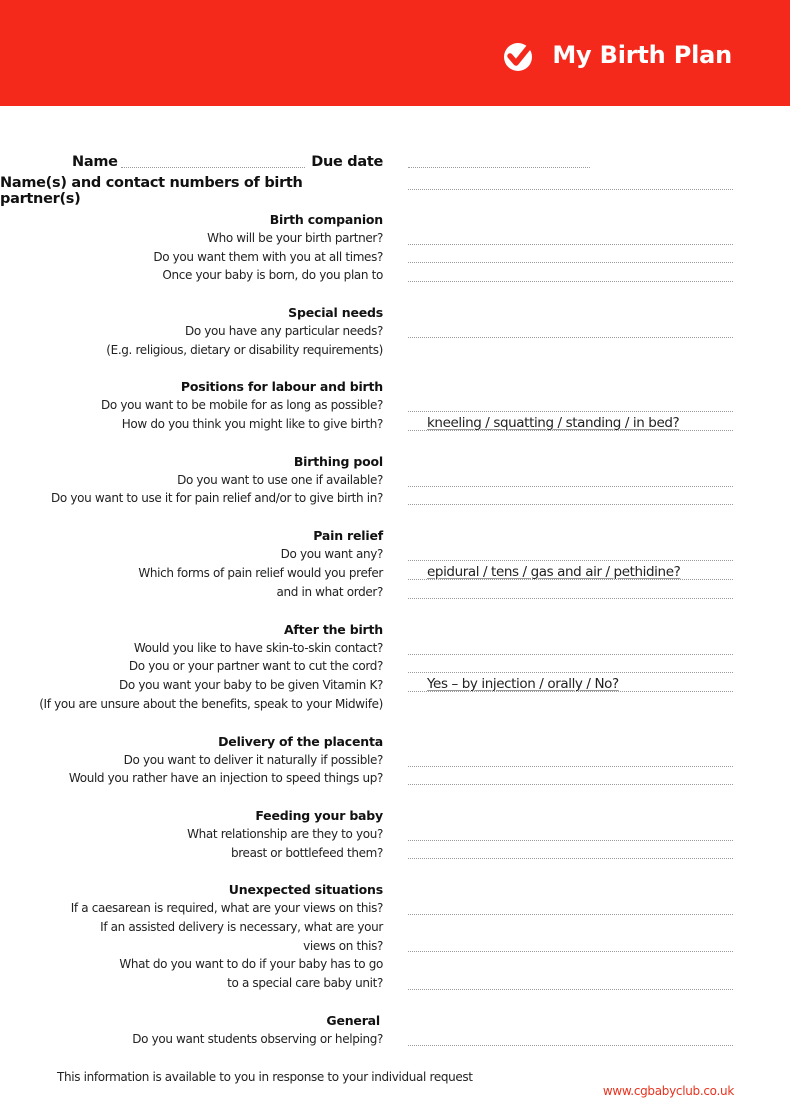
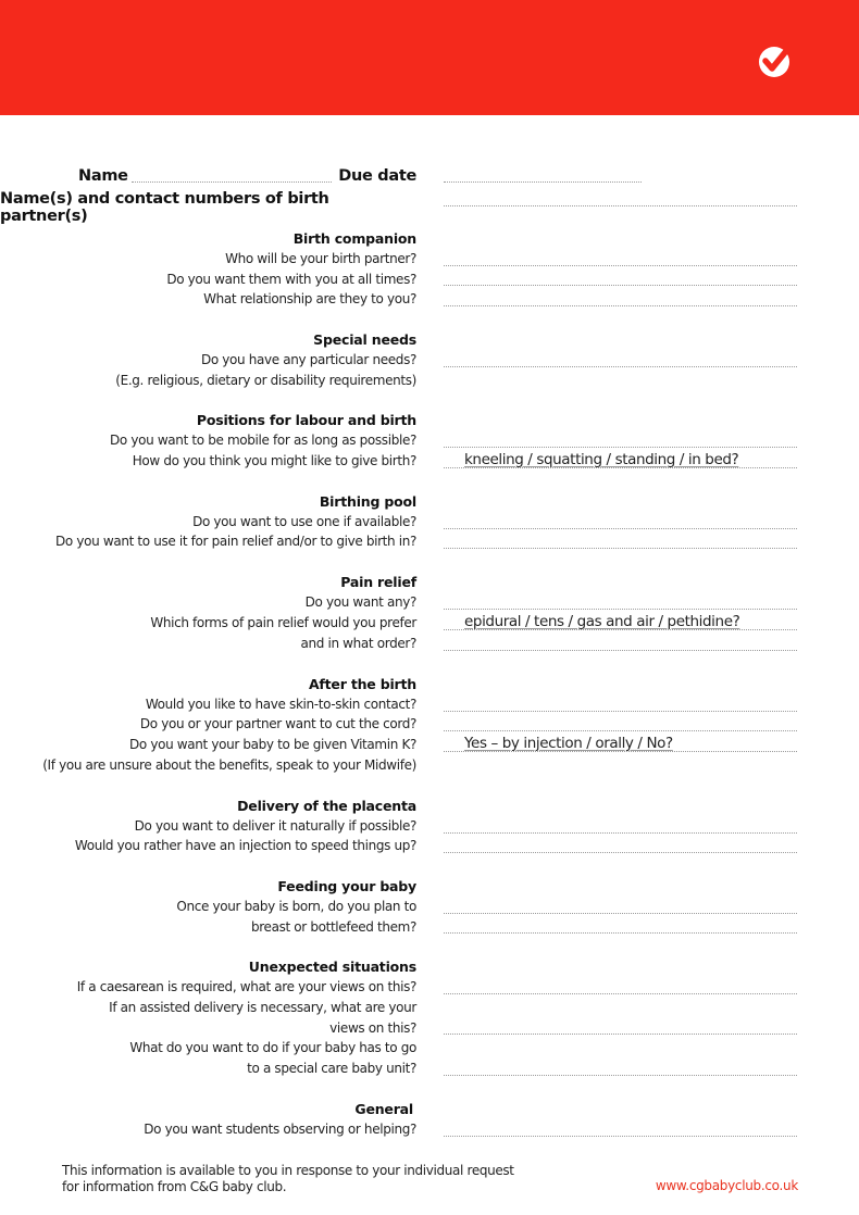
- My Birth Plan
  Name
  Due date
  Name(s) and contact numbers of birth partner(s)
  Birth companion
  Who will be your birth partner?
  Do you want them with you at all times?
- Once your baby is born, do you plan to
+ What relationship are they to you?
  Special needs
  Do you have any particular needs?
  (E.g. religious, dietary or disability requirements)
  Positions for labour and birth
  Do you want to be mobile for as long as possible?
  How do you think you might like to give birth?
  kneeling / squatting / standing / in bed?
  Birthing pool
  Do you want to use one if available?
  Do you want to use it for pain relief and/or to give birth in?
  Pain relief
  Do you want any?
  Which forms of pain relief would you prefer
  epidural / tens / gas and air / pethidine?
  and in what order?
  After the birth
  Would you like to have skin-to-skin contact?
  Do you or your partner want to cut the cord?
  Do you want your baby to be given Vitamin K?
  Yes – by injection / orally / No?
  (If you are unsure about the benefits, speak to your Midwife)
  Delivery of the placenta
  Do you want to deliver it naturally if possible?
  Would you rather have an injection to speed things up?
  Feeding your baby
- What relationship are they to you?
+ Once your baby is born, do you plan to
  breast or bottlefeed them?
  Unexpected situations
  If a caesarean is required, what are your views on this?
  If an assisted delivery is necessary, what are your
  views on this?
  What do you want to do if your baby has to go
  to a special care baby unit?
  General
  Do you want students observing or helping?
  This information is available to you in response to your individual request
+ for information from C&G baby club.
  www.cgbabyclub.co.uk
